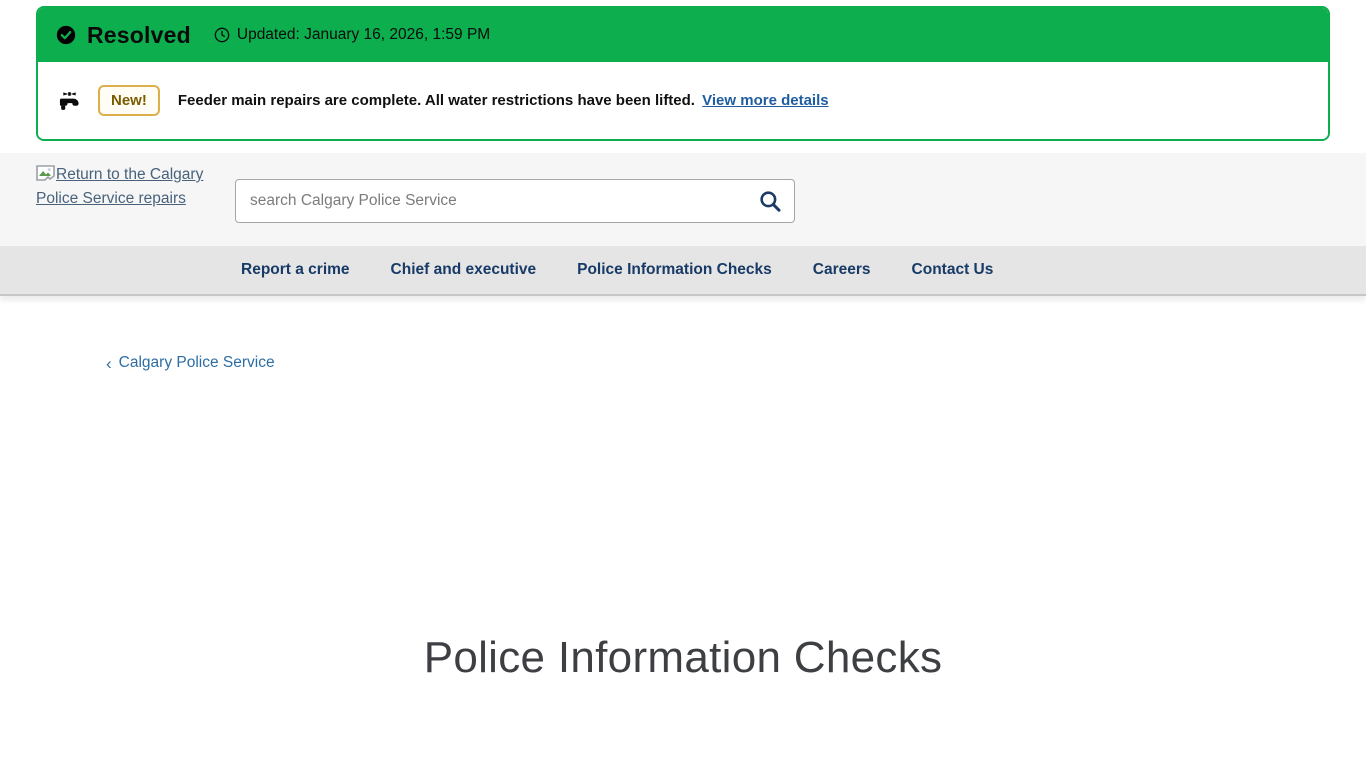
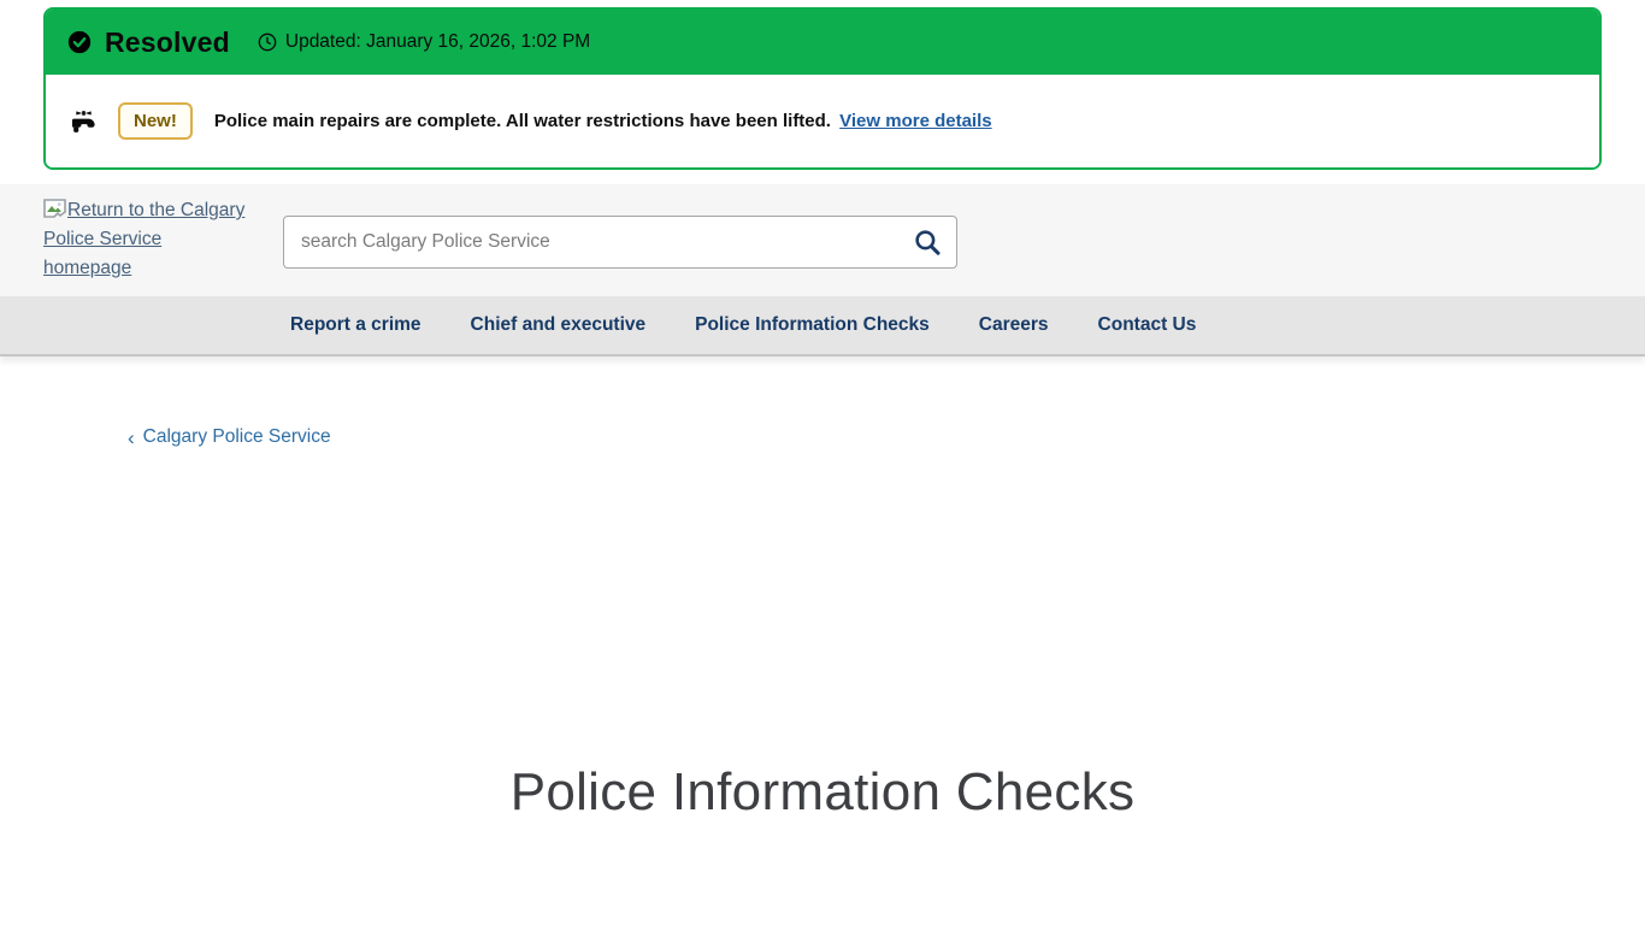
  Resolved
- Updated: January 16, 2026, 1:59 PM
+ Updated: January 16, 2026, 1:02 PM
  New!
- Feeder main repairs are complete. All water restrictions have been lifted. View more details
+ Police main repairs are complete. All water restrictions have been lifted. View more details
- Return to the Calgary Police Service repairs
+ Return to the Calgary Police Service homepage
  search Calgary Police Service
  Report a crime
  Chief and executive
  Police Information Checks
  Careers
  Contact Us
  ‹
  Calgary Police Service
  Police Information Checks
